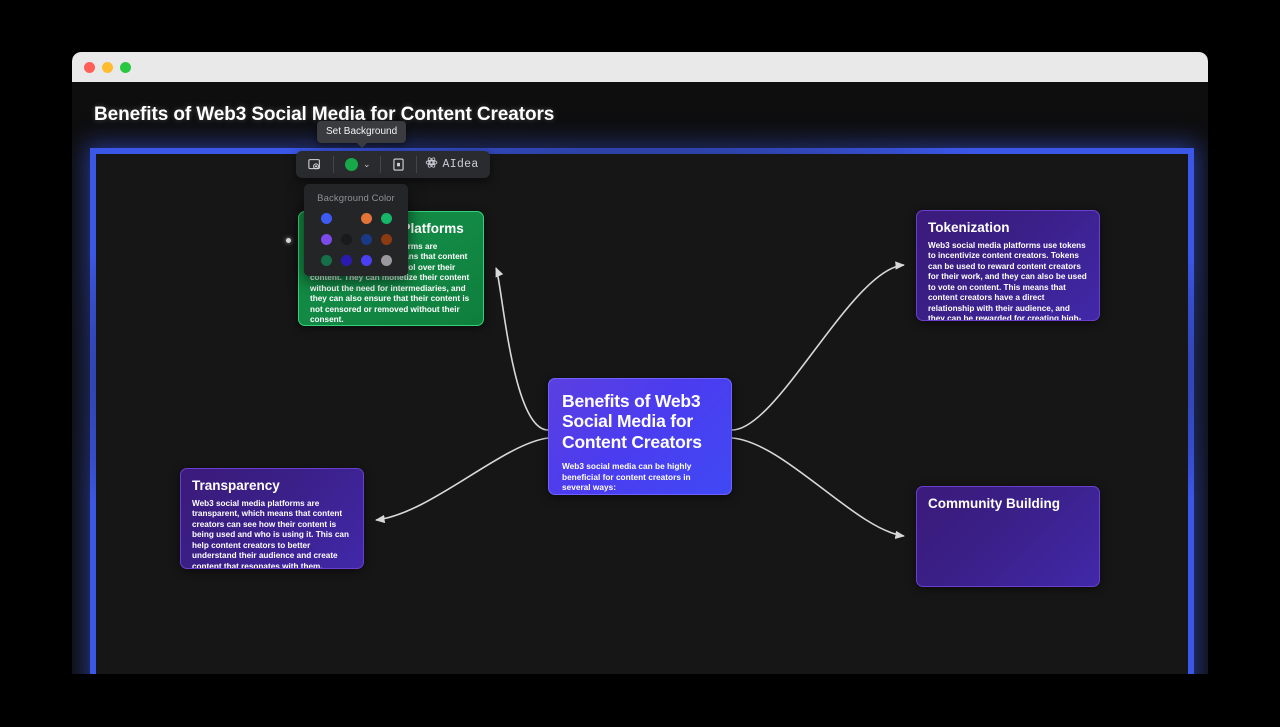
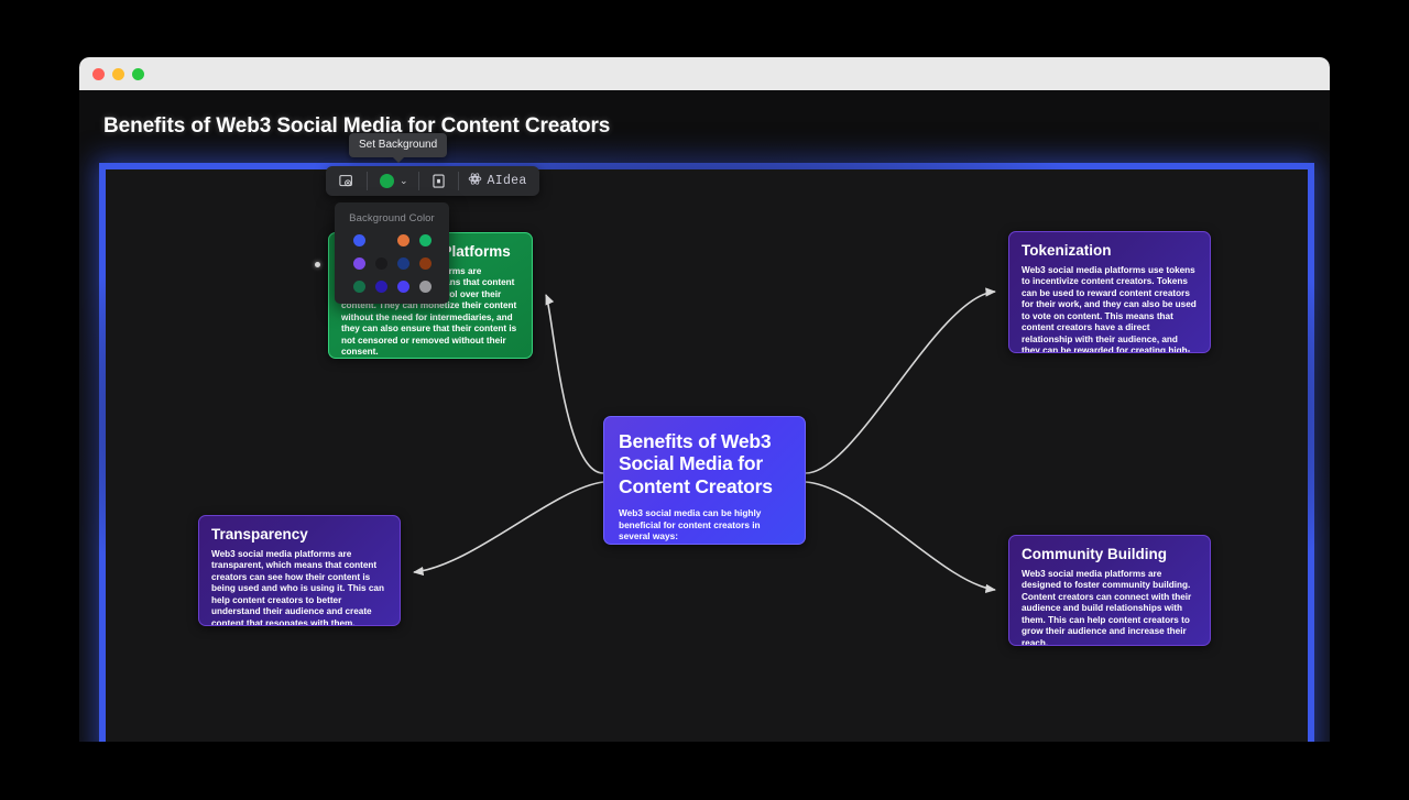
  rms are ns that content ol over their content. They can monetize their content without the need for intermediaries, and they can also ensure that their content is not censored or removed without their consent.
  Tokenization
  Web3 social media platforms use tokens to incentivize content creators. Tokens can be used to reward content creators for their work, and they can also be used to vote on content. This means that content creators have a direct relationship with their audience, and they can be rewarded for creating high-
  Community Building
+ Web3 social media platforms are designed to foster community building. Content creators can connect with their audience and build relationships with them. This can help content creators to grow their audience and increase their reach.
  Transparency
  Web3 social media platforms are transparent, which means that content creators can see how their content is being used and who is using it. This can help content creators to better understand their audience and create content that resonates with them.
  Benefits of Web3 Social Media for Content Creators
  Web3 social media can be highly beneficial for content creators in several ways:
  ⌄
  AIdea
  Set Background
  Background Color
